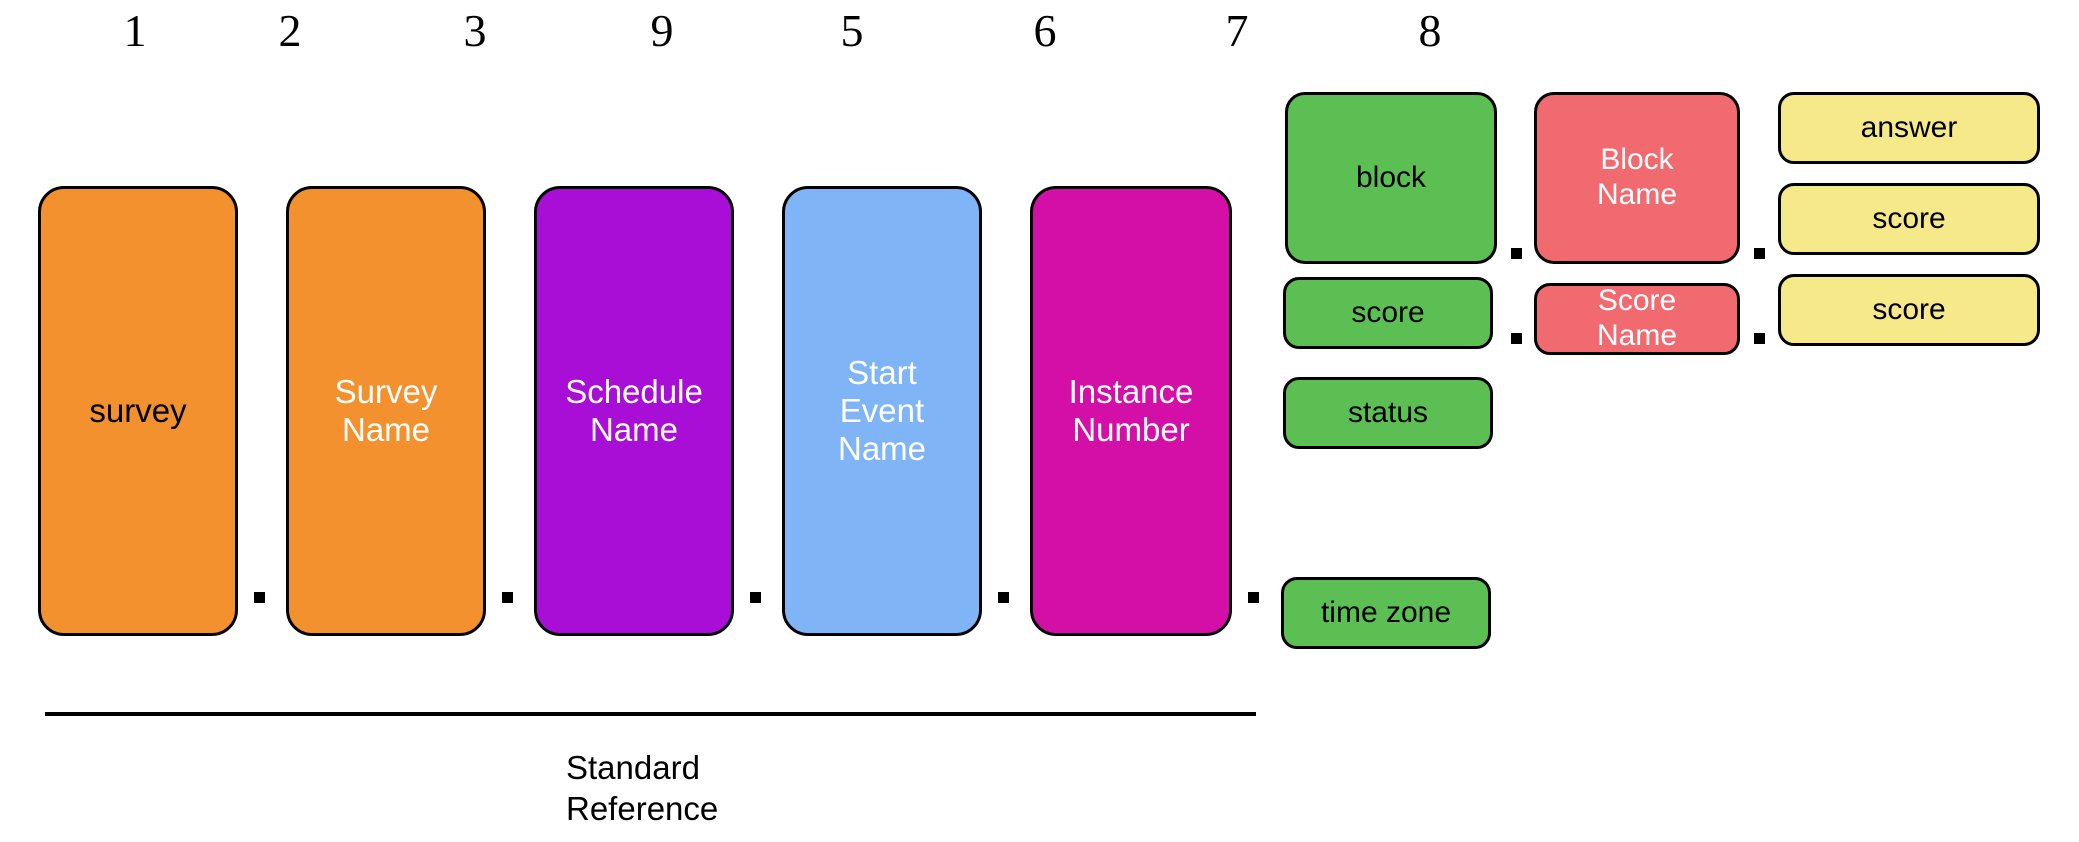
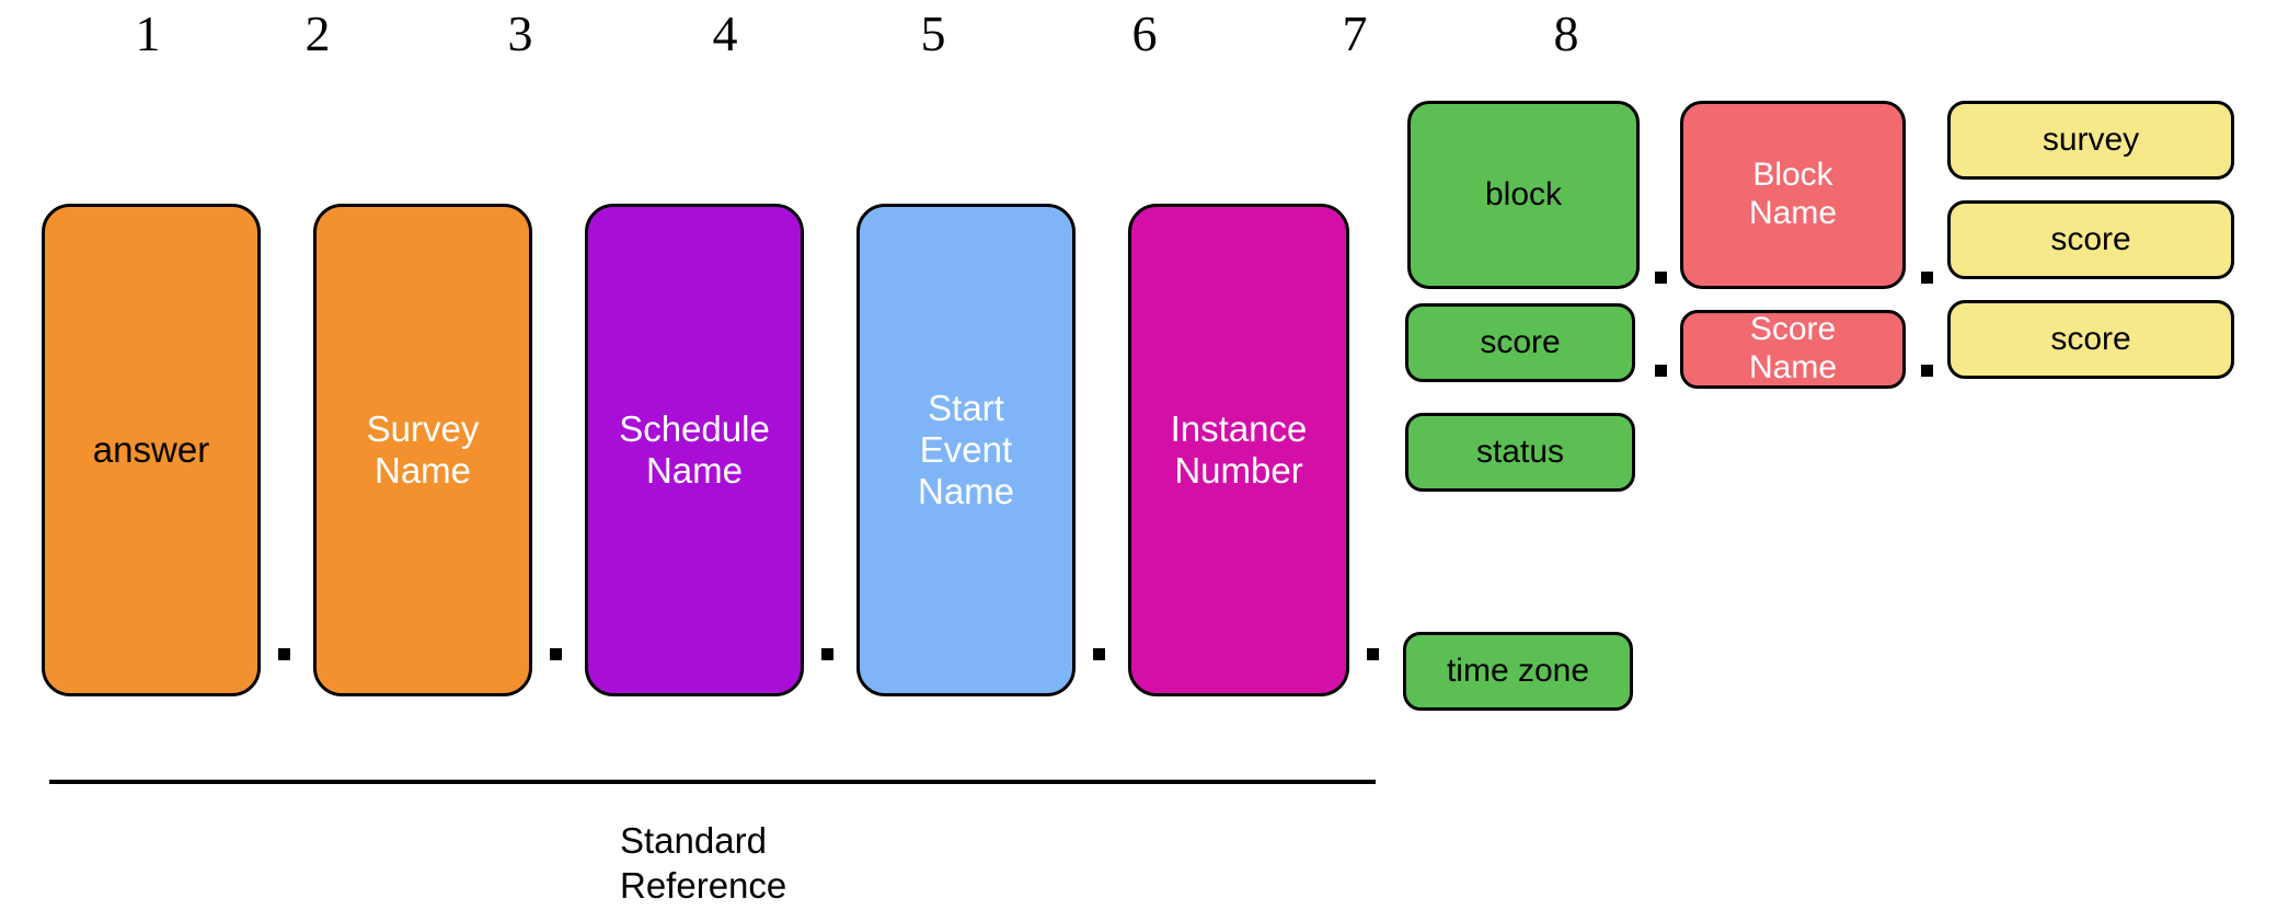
  1
  2
  3
- 9
+ 4
  5
  6
  7
  8
- survey
+ answer
  Survey
  Name
  Schedule
  Name
  Start
  Event
  Name
  Instance
  Number
  block
  score
  status
  time zone
  Block
  Name
  Score
  Name
- answer
+ survey
  score
  score
  Standard
  Reference
